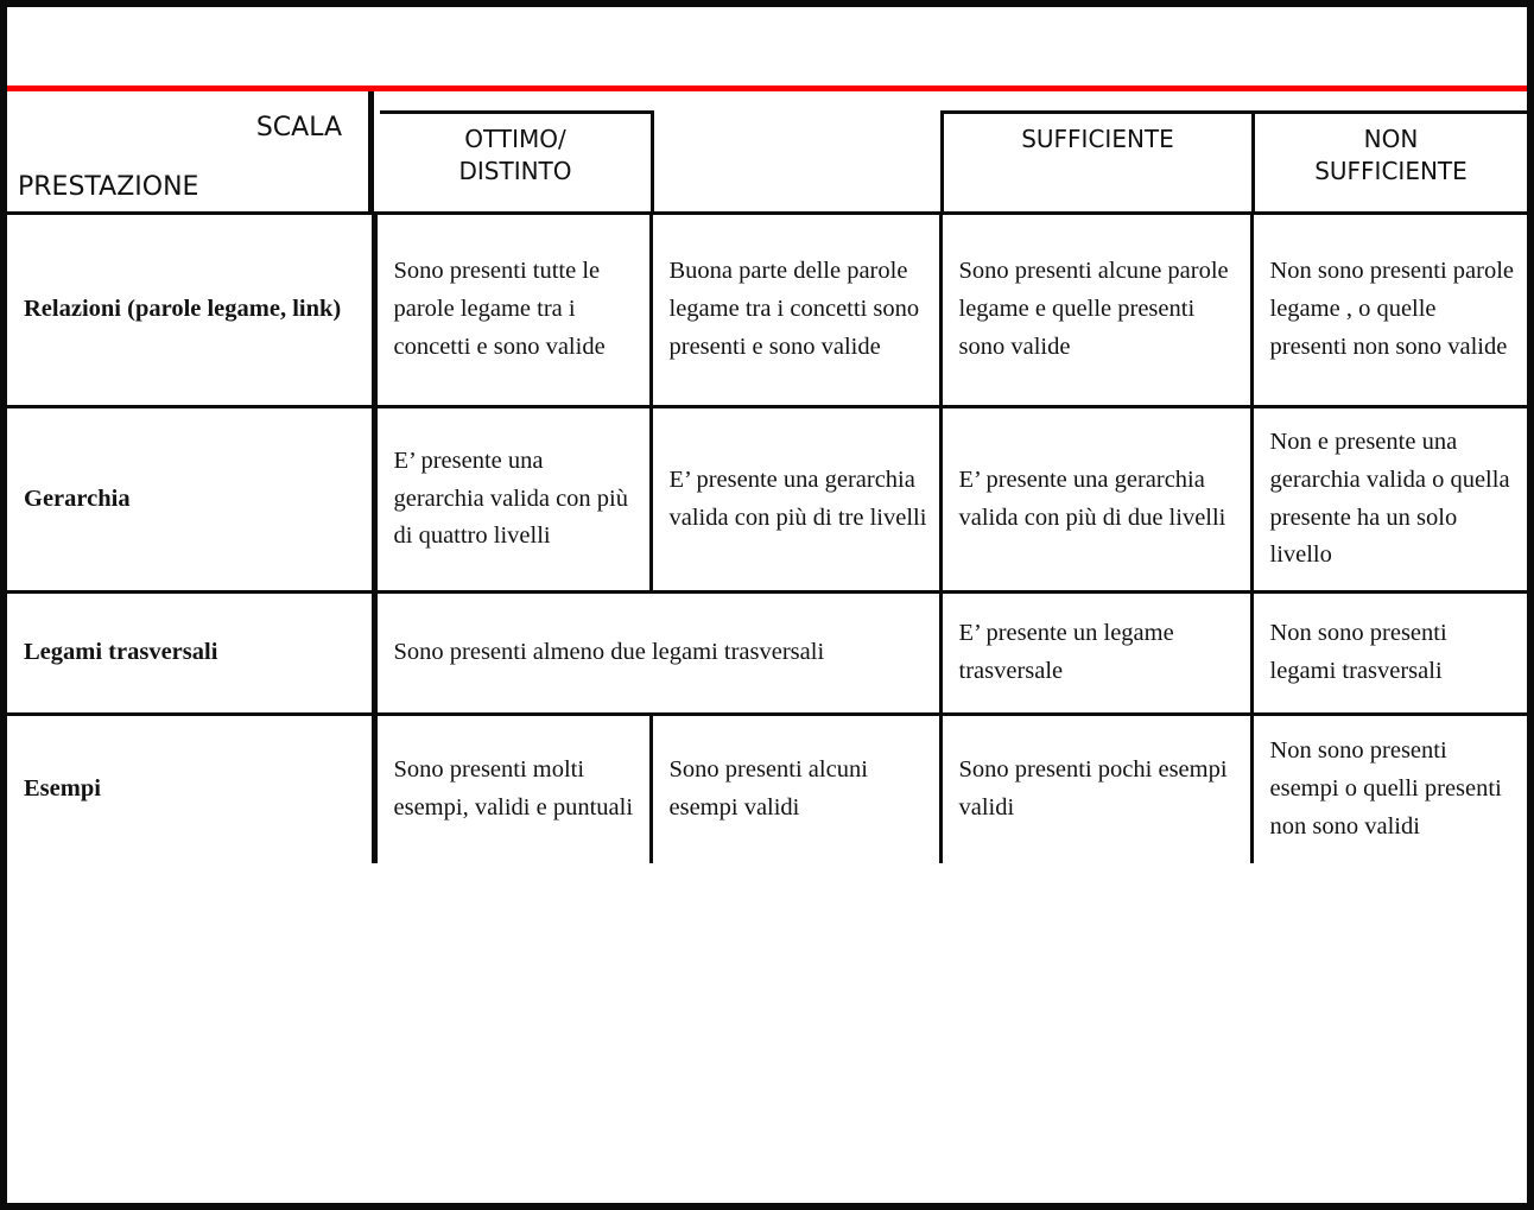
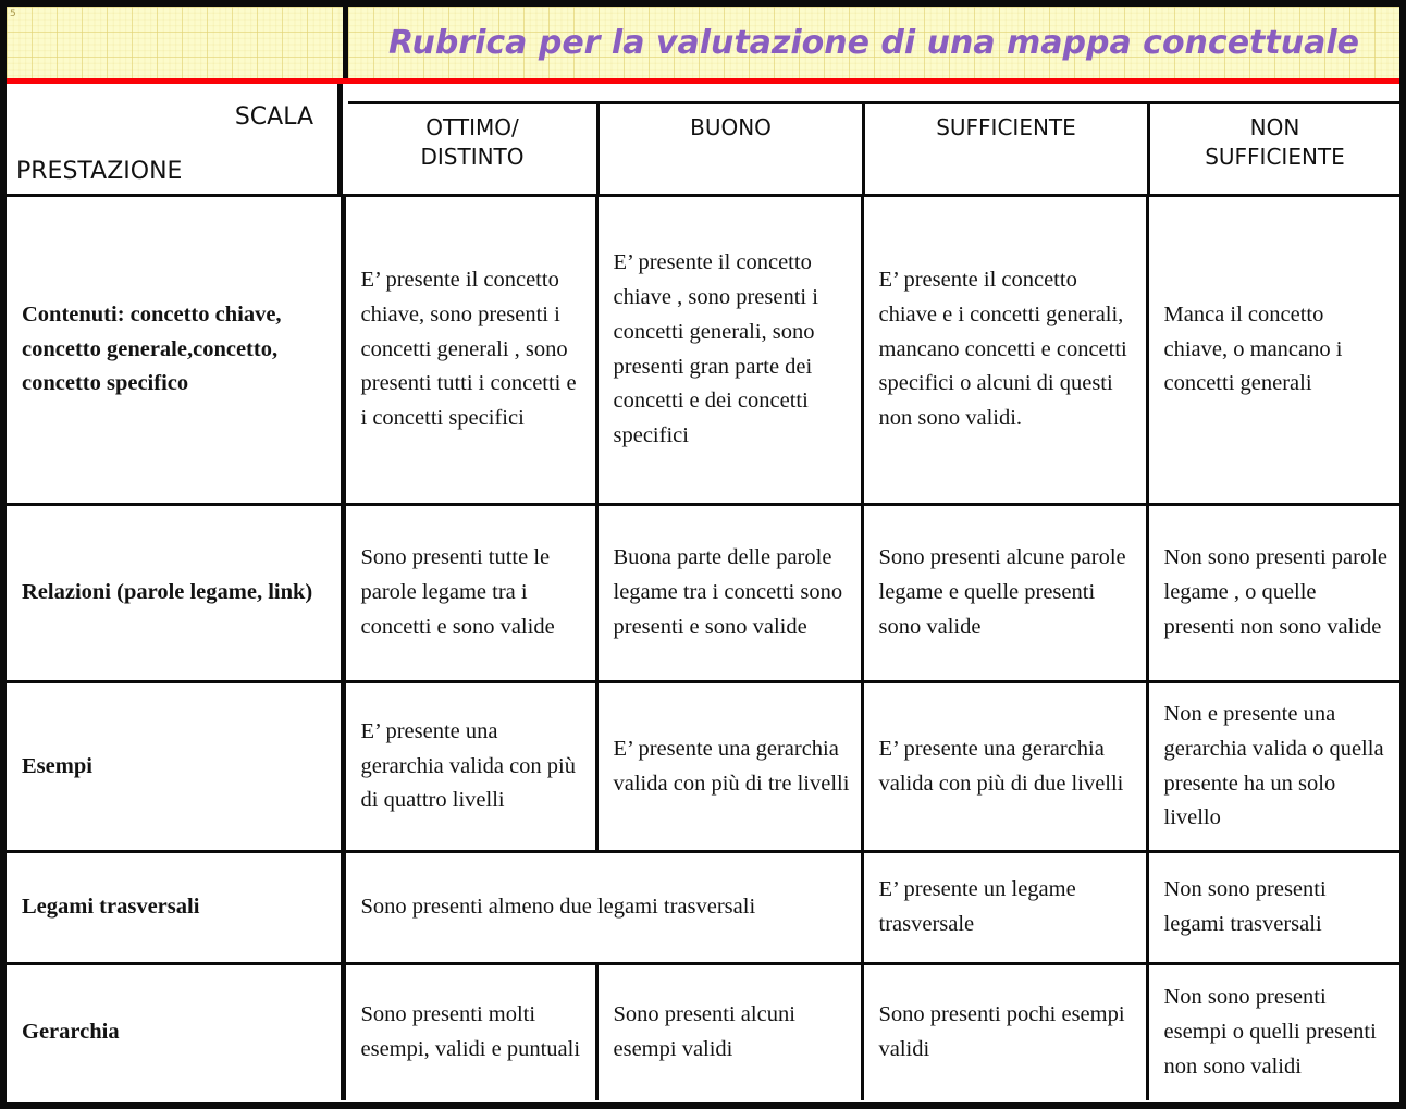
+ 5
+ Rubrica per la valutazione di una mappa concettuale
  SCALA
  PRESTAZIONE
  OTTIMO/
  DISTINTO
+ BUONO
  SUFFICIENTE
  NON
  SUFFICIENTE
+ Contenuti: concetto chiave, concetto generale,concetto, concetto specifico	E’ presente il concetto chiave, sono presenti i concetti generali , sono presenti tutti i concetti e i concetti specifici	E’ presente il concetto chiave , sono presenti i concetti generali, sono presenti gran parte dei concetti e dei concetti specifici	E’ presente il concetto chiave e i concetti generali, mancano concetti e concetti specifici o alcuni di questi non sono validi.	Manca il concetto chiave, o mancano i concetti generali
  Relazioni (parole legame, link)	Sono presenti tutte le parole legame tra i concetti e sono valide	Buona parte delle parole legame tra i concetti sono presenti e sono valide	Sono presenti alcune parole legame e quelle presenti sono valide	Non sono presenti parole legame , o quelle presenti non sono valide
- Gerarchia	E’ presente una gerarchia valida con più di quattro livelli	E’ presente una gerarchia valida con più di tre livelli	E’ presente una gerarchia valida con più di due livelli	Non e presente una gerarchia valida o quella presente ha un solo livello
+ Esempi	E’ presente una gerarchia valida con più di quattro livelli	E’ presente una gerarchia valida con più di tre livelli	E’ presente una gerarchia valida con più di due livelli	Non e presente una gerarchia valida o quella presente ha un solo livello
  Legami trasversali	Sono presenti almeno due legami trasversali	E’ presente un legame trasversale	Non sono presenti legami trasversali
- Esempi	Sono presenti molti esempi, validi e puntuali	Sono presenti alcuni esempi validi	Sono presenti pochi esempi validi	Non sono presenti esempi o quelli presenti non sono validi
+ Gerarchia	Sono presenti molti esempi, validi e puntuali	Sono presenti alcuni esempi validi	Sono presenti pochi esempi validi	Non sono presenti esempi o quelli presenti non sono validi
